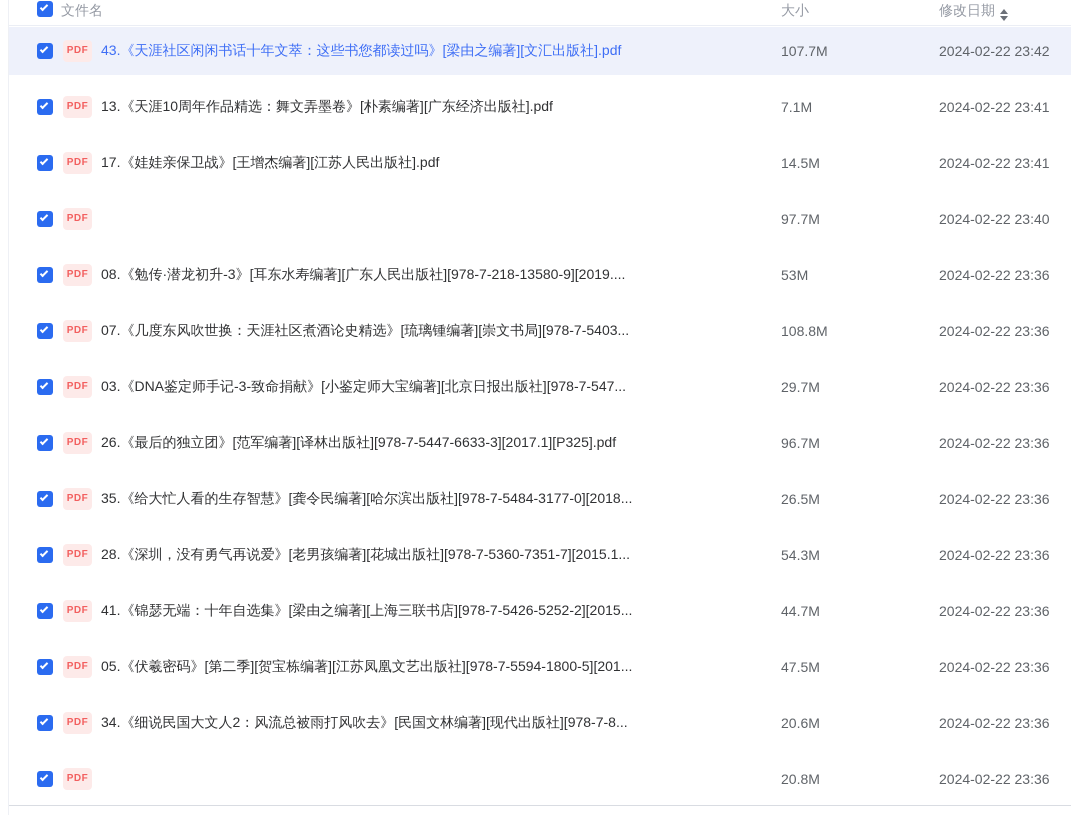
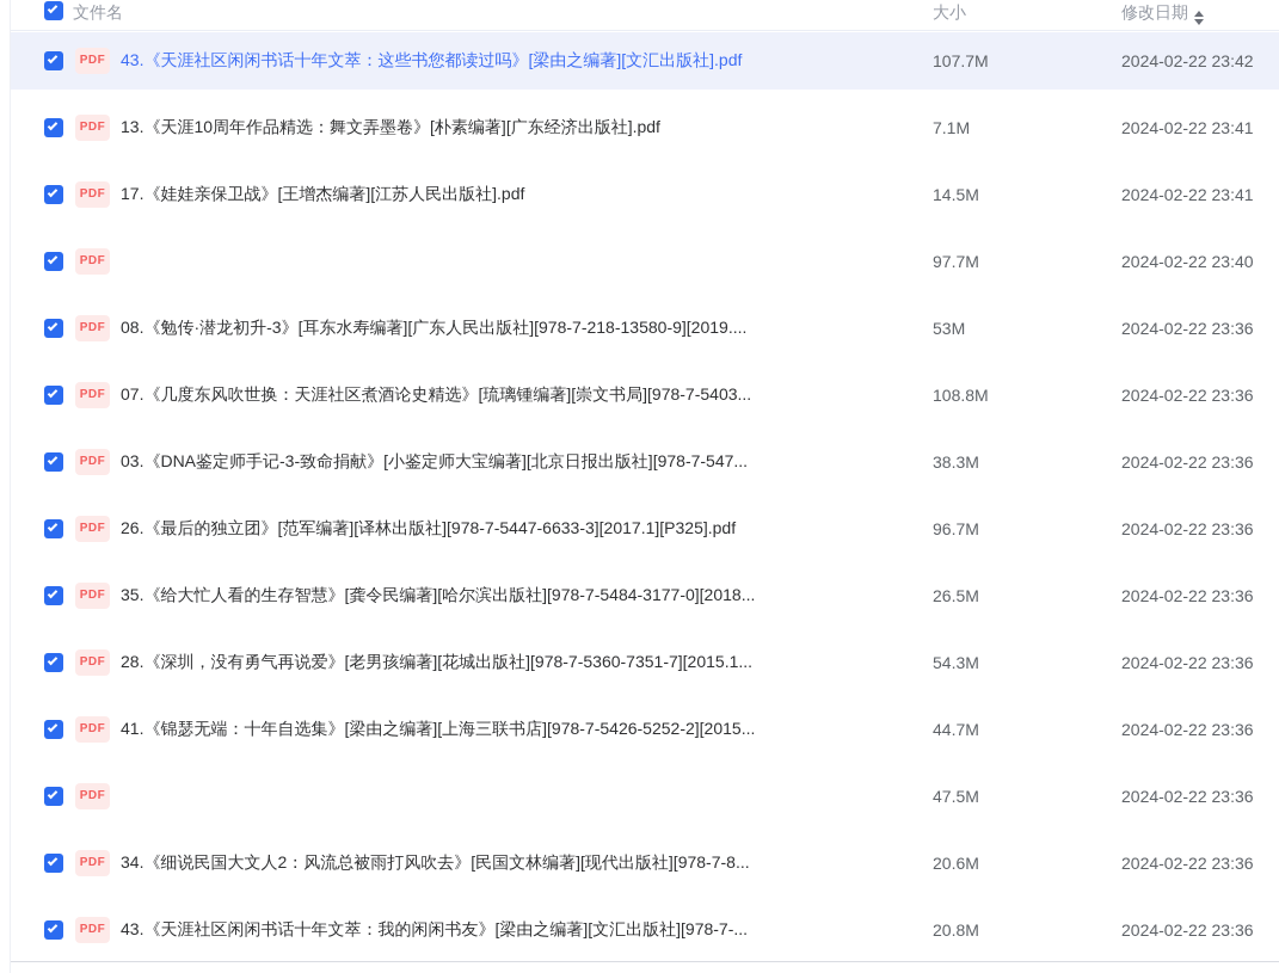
  文件名
  大小
  修改日期
  PDF
  43.《天涯社区闲闲书话十年文萃：这些书您都读过吗》[梁由之编著][文汇出版社].pdf
  107.7M
  2024-02-22 23:42
  PDF
  13.《天涯10周年作品精选：舞文弄墨卷》[朴素编著][广东经济出版社].pdf
  7.1M
  2024-02-22 23:41
  PDF
  17.《娃娃亲保卫战》[王增杰编著][江苏人民出版社].pdf
  14.5M
  2024-02-22 23:41
  PDF
  97.7M
  2024-02-22 23:40
  PDF
  08.《勉传·潜龙初升-3》[耳东水寿编著][广东人民出版社][978-7-218-13580-9][2019....
  53M
  2024-02-22 23:36
  PDF
  07.《几度东风吹世换：天涯社区煮酒论史精选》[琉璃锺编著][崇文书局][978-7-5403...
  108.8M
  2024-02-22 23:36
  PDF
  03.《DNA鉴定师手记-3-致命捐献》[小鉴定师大宝编著][北京日报出版社][978-7-547...
- 29.7M
+ 38.3M
  2024-02-22 23:36
  PDF
  26.《最后的独立团》[范军编著][译林出版社][978-7-5447-6633-3][2017.1][P325].pdf
  96.7M
  2024-02-22 23:36
  PDF
  35.《给大忙人看的生存智慧》[龚令民编著][哈尔滨出版社][978-7-5484-3177-0][2018...
  26.5M
  2024-02-22 23:36
  PDF
  28.《深圳，没有勇气再说爱》[老男孩编著][花城出版社][978-7-5360-7351-7][2015.1...
  54.3M
  2024-02-22 23:36
  PDF
  41.《锦瑟无端：十年自选集》[梁由之编著][上海三联书店][978-7-5426-5252-2][2015...
  44.7M
  2024-02-22 23:36
  PDF
- 05.《伏羲密码》[第二季][贺宝栋编著][江苏凤凰文艺出版社][978-7-5594-1800-5][201...
  47.5M
  2024-02-22 23:36
  PDF
  34.《细说民国大文人2：风流总被雨打风吹去》[民国文林编著][现代出版社][978-7-8...
  20.6M
  2024-02-22 23:36
  PDF
+ 43.《天涯社区闲闲书话十年文萃：我的闲闲书友》[梁由之编著][文汇出版社][978-7-...
  20.8M
  2024-02-22 23:36
